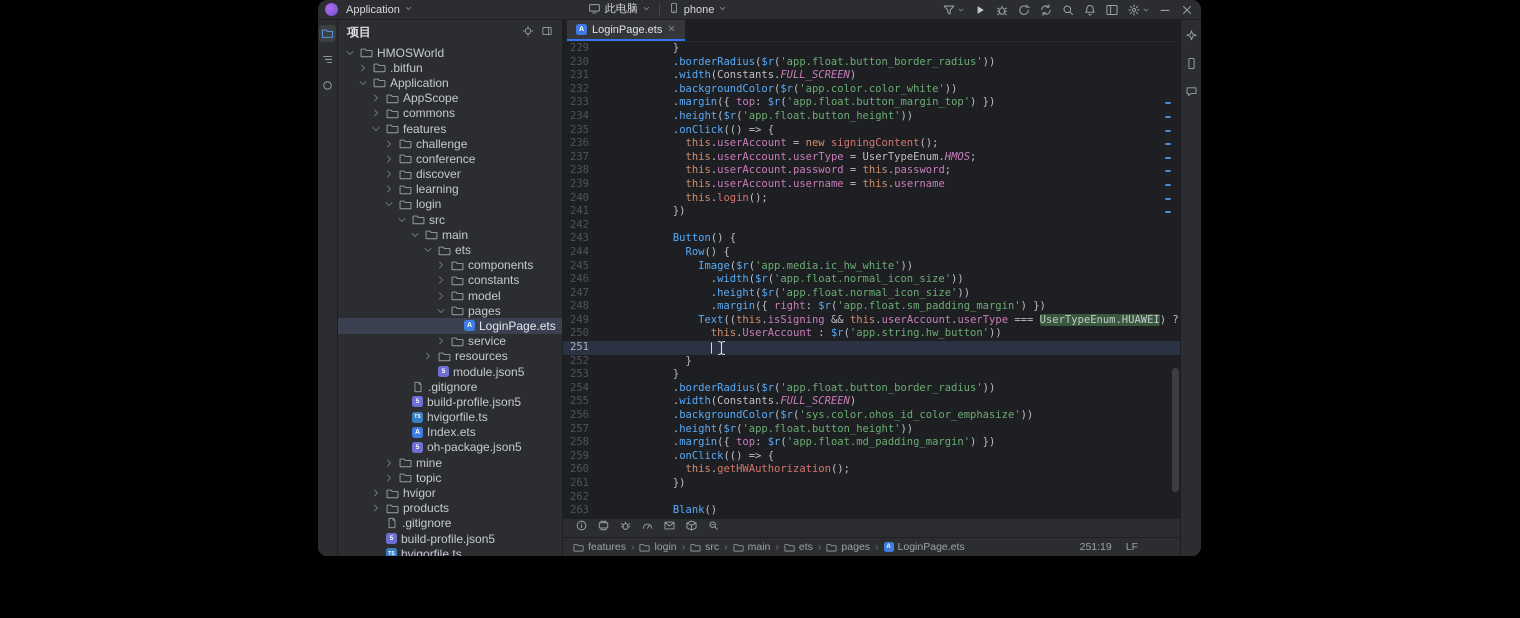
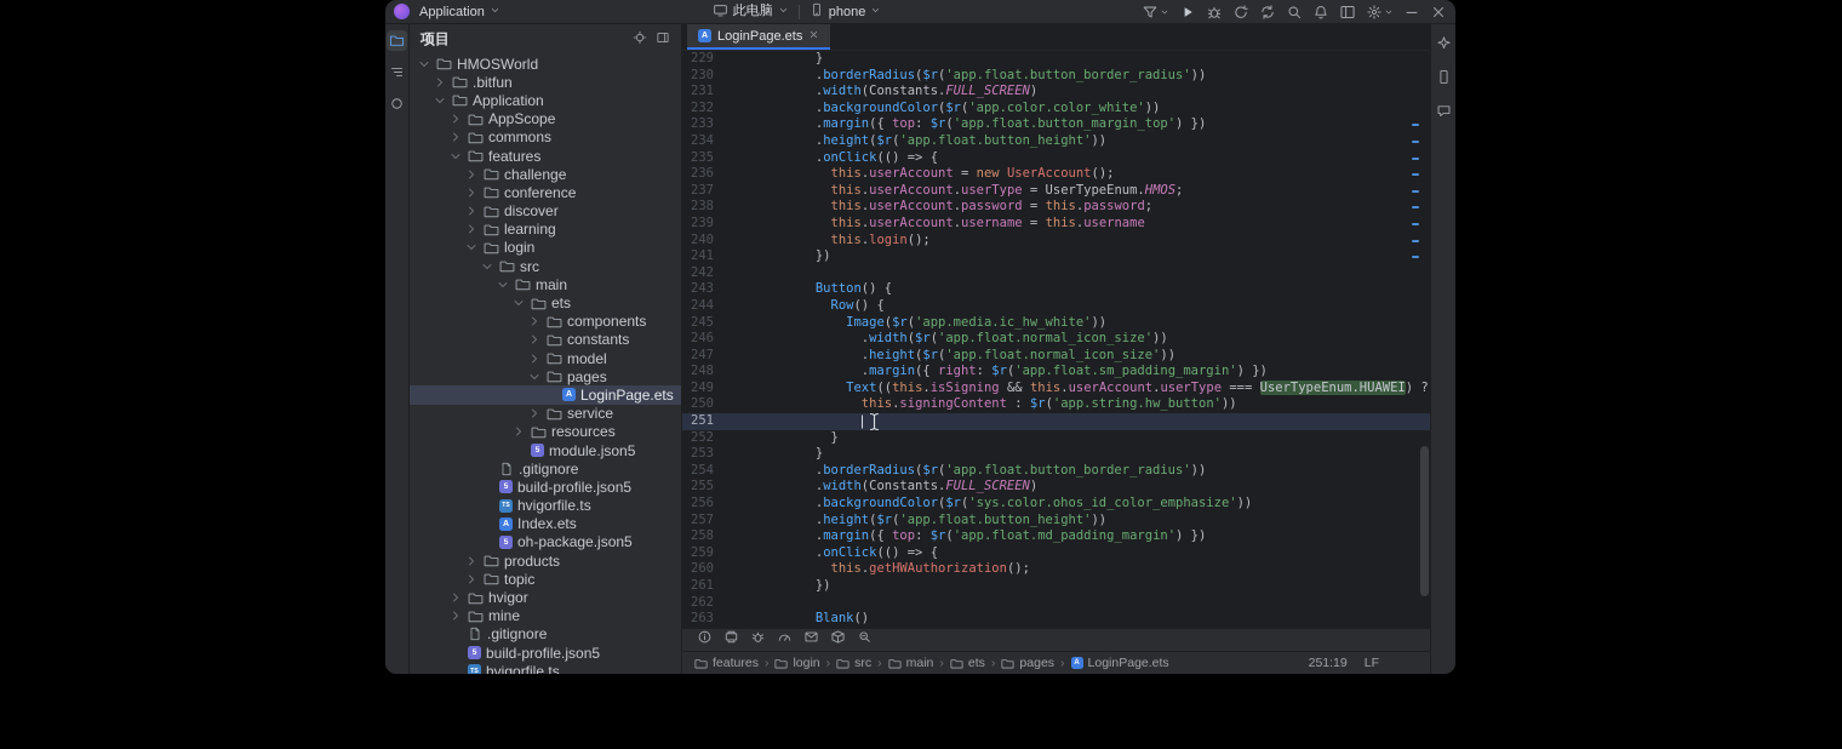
  Application
  此电脑
  phone
  项目
  HMOSWorld
  .bitfun
  Application
  AppScope
  commons
  features
  challenge
  conference
  discover
  learning
  login
  src
  main
  ets
  components
  constants
  model
  pages
  LoginPage.ets
  service
  resources
  module.json5
  .gitignore
  build-profile.json5
  hvigorfile.ts
  Index.ets
  oh-package.json5
- mine
+ products
  topic
  hvigor
- products
+ mine
  .gitignore
  build-profile.json5
  hvigorfile.ts
  LoginPage.ets
  229
  }
  230
  .borderRadius($r('app.float.button_border_radius'))
  231
  .width(Constants.FULL_SCREEN)
  232
  .backgroundColor($r('app.color.color_white'))
  233
  .margin({ top: $r('app.float.button_margin_top') })
  234
  .height($r('app.float.button_height'))
  235
  .onClick(() => {
  236
- this.userAccount = new signingContent();
+ this.userAccount = new UserAccount();
  237
  this.userAccount.userType = UserTypeEnum.HMOS;
  238
  this.userAccount.password = this.password;
  239
  this.userAccount.username = this.username
  240
  this.login();
  241
  })
  242
  243
  Button() {
  244
  Row() {
  245
  Image($r('app.media.ic_hw_white'))
  246
  .width($r('app.float.normal_icon_size'))
  247
  .height($r('app.float.normal_icon_size'))
  248
  .margin({ right: $r('app.float.sm_padding_margin') })
  249
  Text((this.isSigning && this.userAccount.userType === UserTypeEnum.HUAWEI) ?
  250
- this.UserAccount : $r('app.string.hw_button'))
+ this.signingContent : $r('app.string.hw_button'))
  251
  252
  }
  253
  }
  254
  .borderRadius($r('app.float.button_border_radius'))
  255
  .width(Constants.FULL_SCREEN)
  256
  .backgroundColor($r('sys.color.ohos_id_color_emphasize'))
  257
  .height($r('app.float.button_height'))
  258
  .margin({ top: $r('app.float.md_padding_margin') })
  259
  .onClick(() => {
  260
  this.getHWAuthorization();
  261
  })
  262
  263
  Blank()
  features
  ›
  login
  ›
  src
  ›
  main
  ›
  ets
  ›
  pages
  ›
  LoginPage.ets
  251:19
  LF
